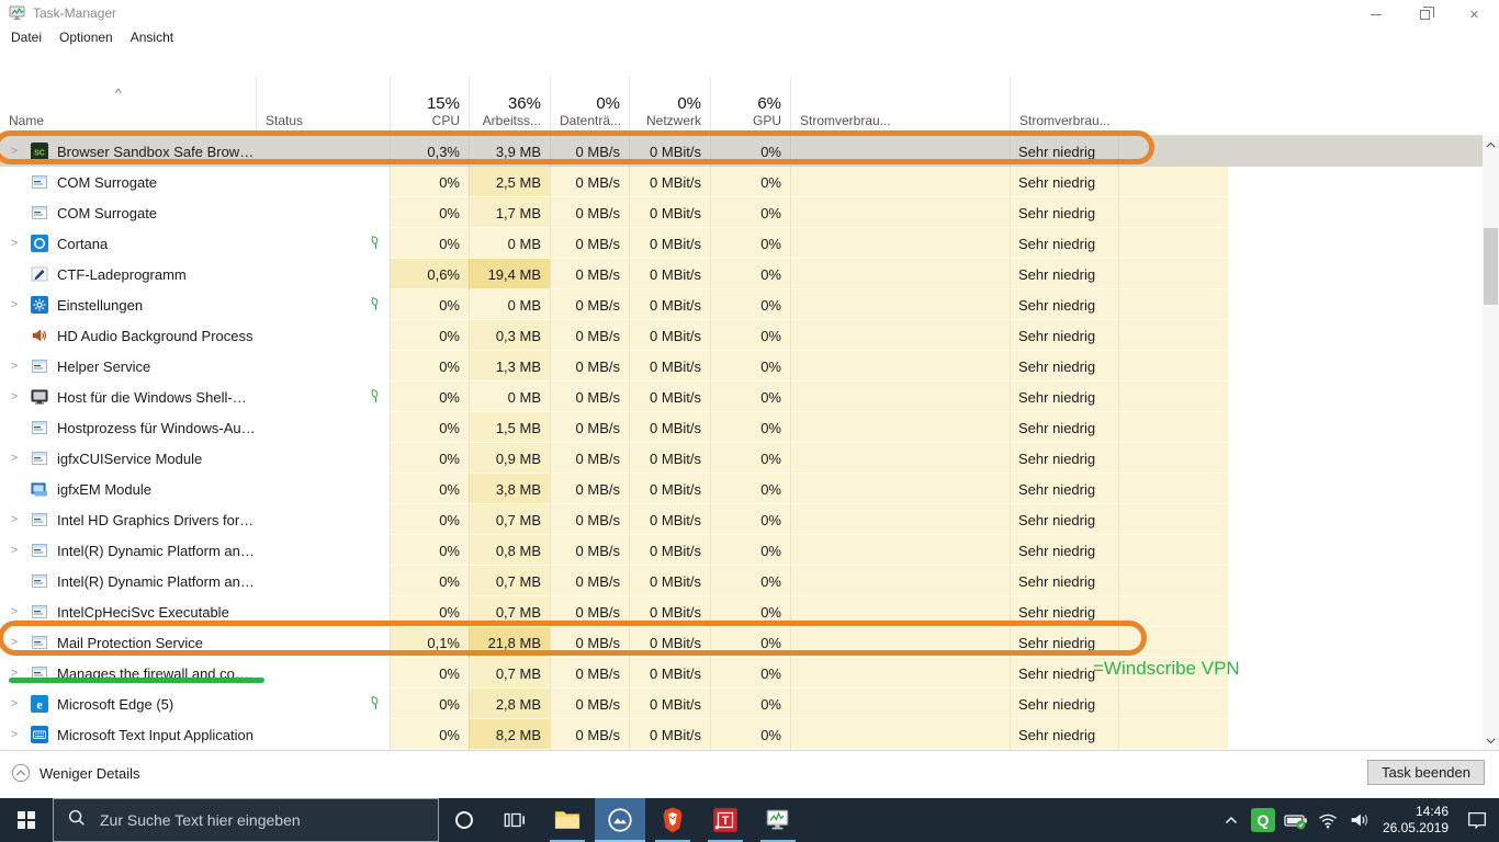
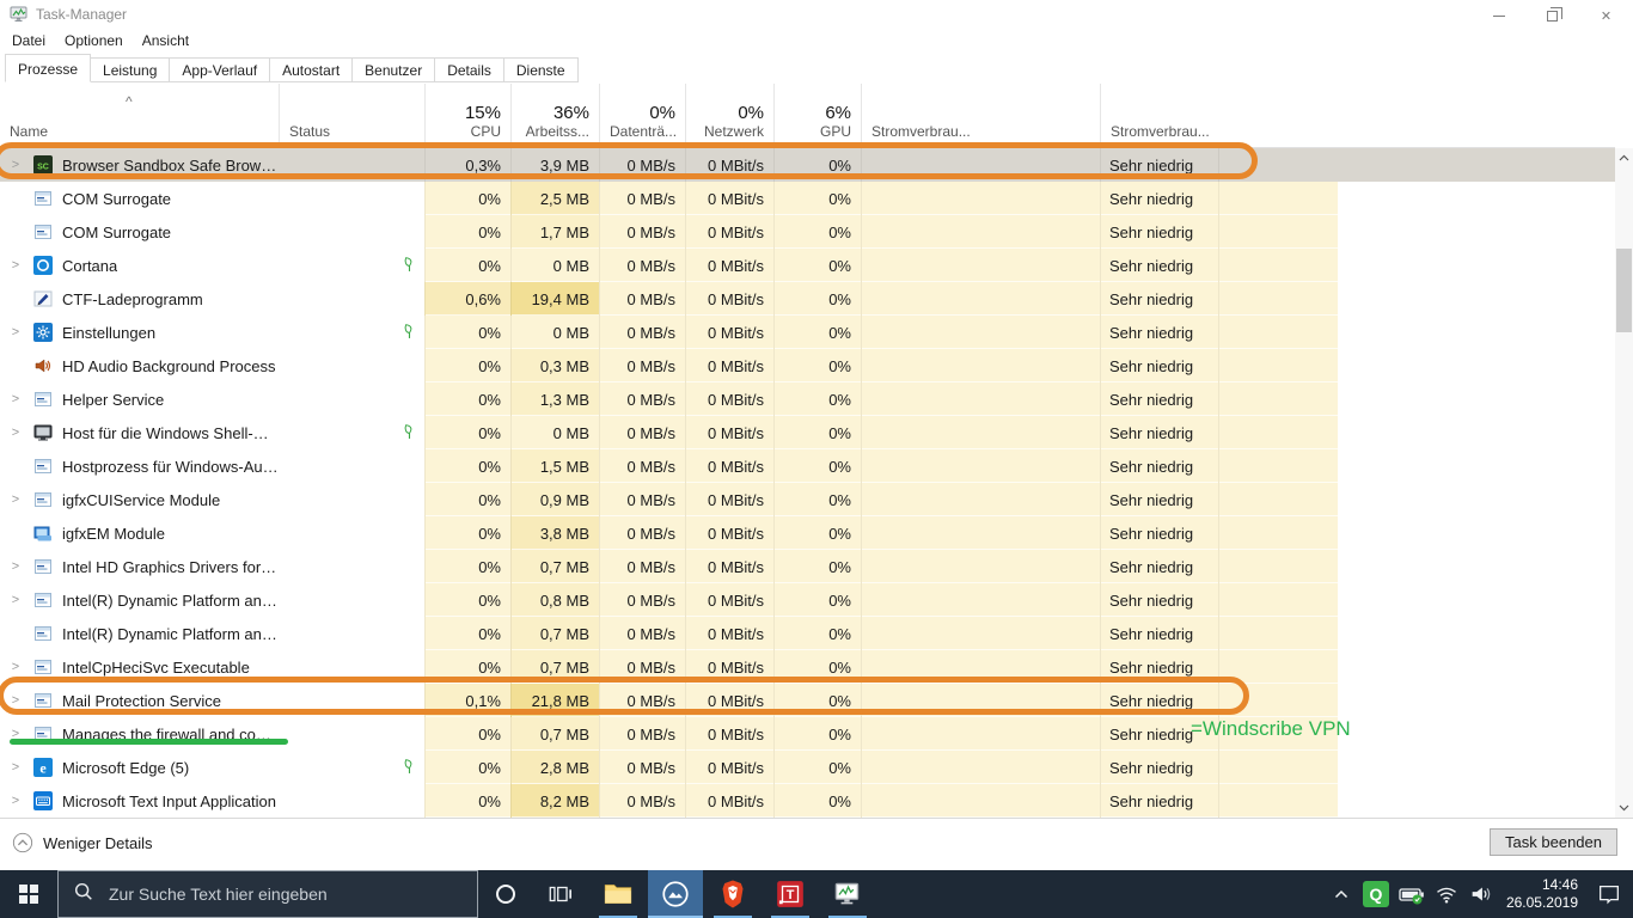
  Task-Manager
  ✕
  Datei
  Optionen
  Ansicht
+ Prozesse
+ Leistung
+ App-Verlauf
+ Autostart
+ Benutzer
+ Details
+ Dienste
  ^
  Name
  Status
  15%
  CPU
  36%
  Arbeitss...
  0%
  Datenträ...
  0%
  Netzwerk
  6%
  GPU
  Stromverbrau...
  Stromverbrau...
  >
  Browser Sandbox Safe Browsin
  0,3%
  3,9 MB
  0 MB/s
  0 MBit/s
  0%
  Sehr niedrig
  COM Surrogate
  0%
  2,5 MB
  0 MB/s
  0 MBit/s
  0%
  Sehr niedrig
  COM Surrogate
  0%
  1,7 MB
  0 MB/s
  0 MBit/s
  0%
  Sehr niedrig
  >
  Cortana
  0%
  0 MB
  0 MB/s
  0 MBit/s
  0%
  Sehr niedrig
  CTF-Ladeprogramm
  0,6%
  19,4 MB
  0 MB/s
  0 MBit/s
  0%
  Sehr niedrig
  >
  Einstellungen
  0%
  0 MB
  0 MB/s
  0 MBit/s
  0%
  Sehr niedrig
  HD Audio Background Process
  0%
  0,3 MB
  0 MB/s
  0 MBit/s
  0%
  Sehr niedrig
  >
  Helper Service
  0%
  1,3 MB
  0 MB/s
  0 MBit/s
  0%
  Sehr niedrig
  >
  Host für die Windows Shell-Obe
  0%
  0 MB
  0 MB/s
  0 MBit/s
  0%
  Sehr niedrig
  Hostprozess für Windows-Aufg.
  0%
  1,5 MB
  0 MB/s
  0 MBit/s
  0%
  Sehr niedrig
  >
  igfxCUIService Module
  0%
  0,9 MB
  0 MB/s
  0 MBit/s
  0%
  Sehr niedrig
  igfxEM Module
  0%
  3,8 MB
  0 MB/s
  0 MBit/s
  0%
  Sehr niedrig
  >
  Intel HD Graphics Drivers for W
  0%
  0,7 MB
  0 MB/s
  0 MBit/s
  0%
  Sehr niedrig
  >
  Intel(R) Dynamic Platform and T
  0%
  0,8 MB
  0 MB/s
  0 MBit/s
  0%
  Sehr niedrig
  Intel(R) Dynamic Platform and T
  0%
  0,7 MB
  0 MB/s
  0 MBit/s
  0%
  Sehr niedrig
  >
  IntelCpHeciSvc Executable
  0%
  0,7 MB
  0 MB/s
  0 MBit/s
  0%
  Sehr niedrig
  >
  Mail Protection Service
  0,1%
  21,8 MB
  0 MB/s
  0 MBit/s
  0%
  Sehr niedrig
  >
  Manages the firewall and contr.
  0%
  0,7 MB
  0 MB/s
  0 MBit/s
  0%
  Sehr niedrig
  >
  e
  Microsoft Edge (5)
  0%
  2,8 MB
  0 MB/s
  0 MBit/s
  0%
  Sehr niedrig
  >
  Microsoft Text Input Application
  0%
  8,2 MB
  0 MB/s
  0 MBit/s
  0%
  Sehr niedrig
  Weniger Details
  Task beenden
  =Windscribe VPN
  Zur Suche Text hier eingeben
  T
  Q
  14:46
  26.05.2019
